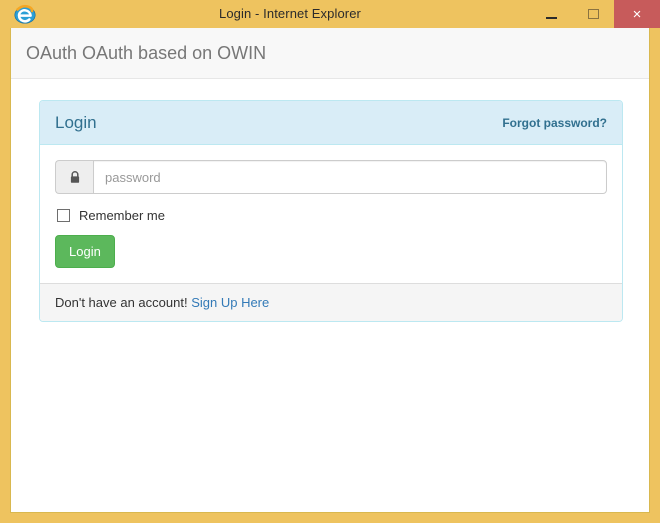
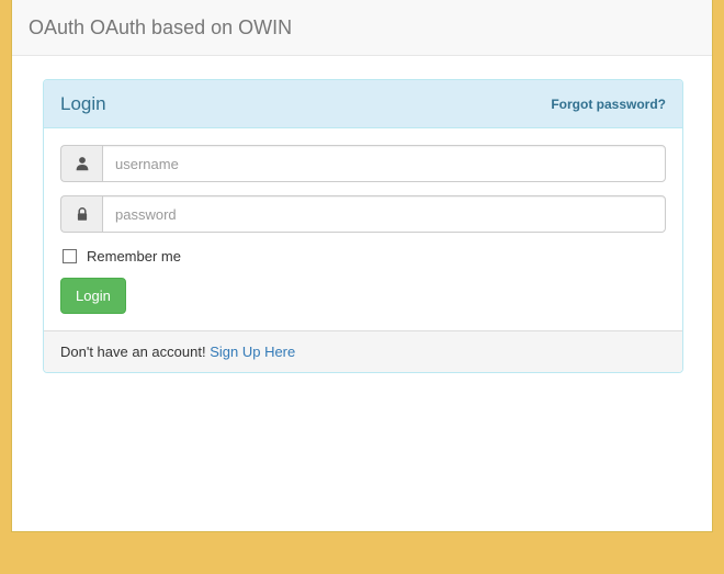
- Login - Internet Explorer
- ×
  OAuth OAuth based on OWIN
  Login
  Forgot password?
+ username
  password
  Remember me
  Login
  Don't have an account! Sign Up Here
